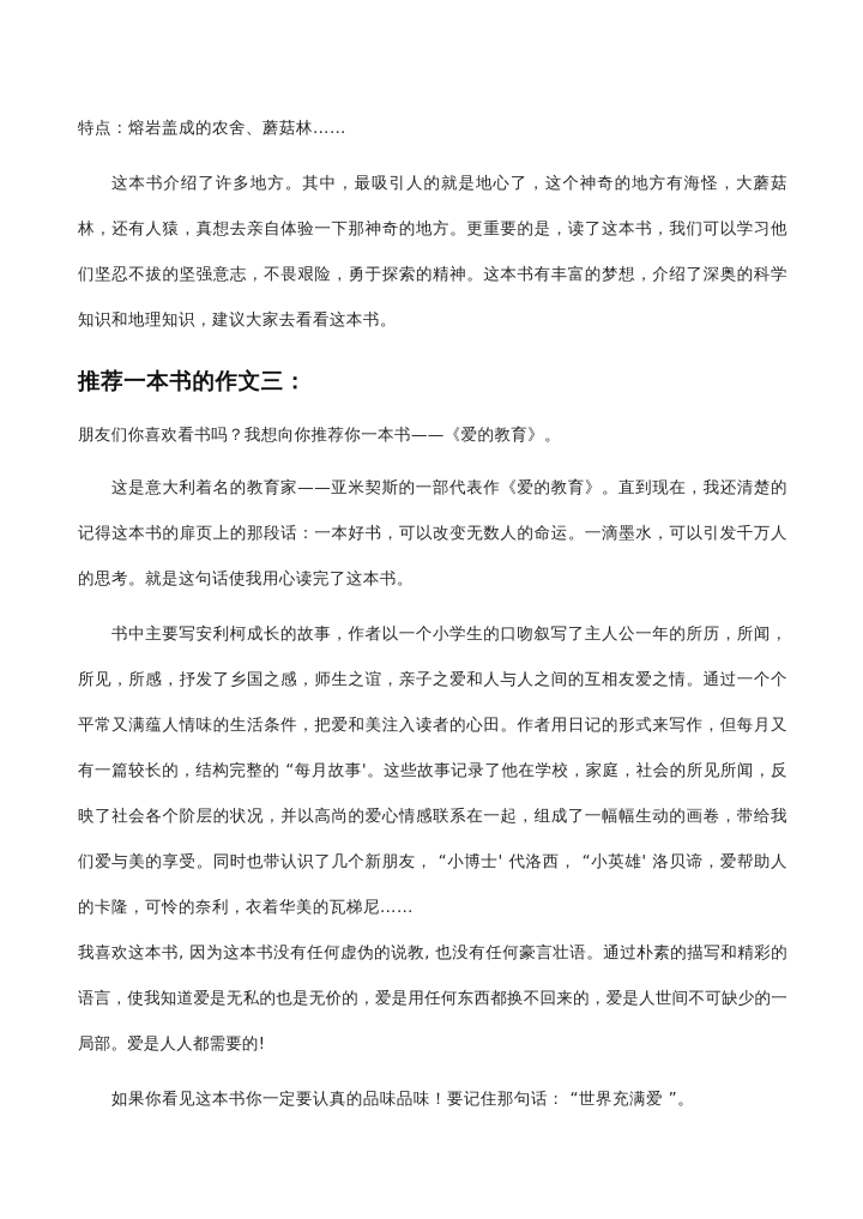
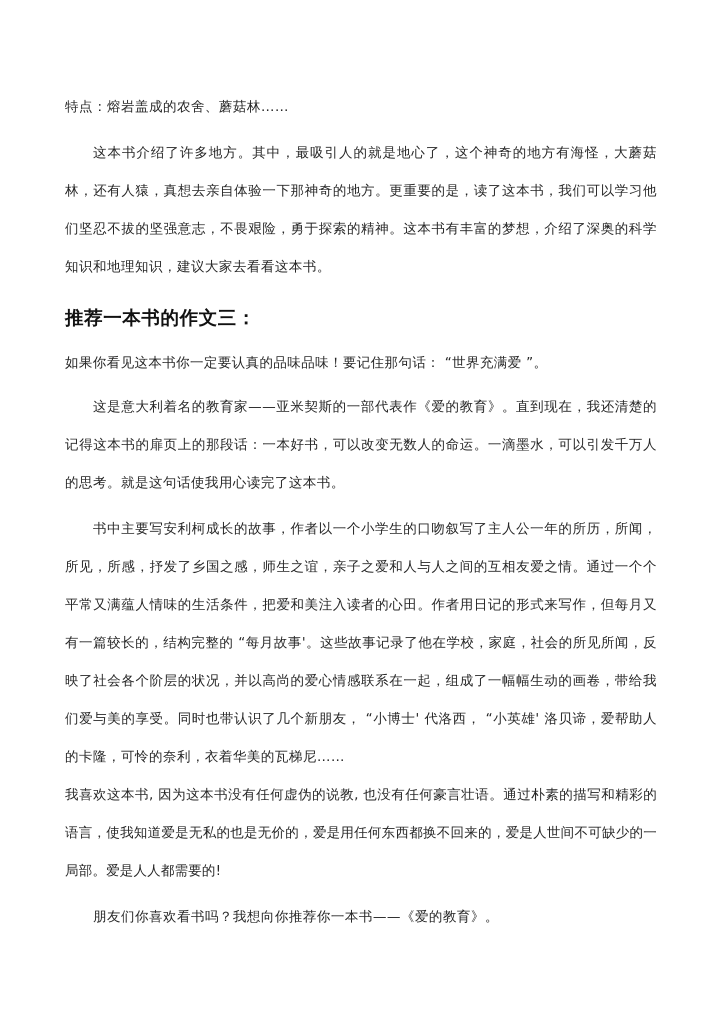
  特点：熔岩盖成的农舍、蘑菇林……
  这本书介绍了许多地方。其中，最吸引人的就是地心了，这个神奇的地方有海怪，大蘑菇林，还有人猿，真想去亲自体验一下那神奇的地方。更重要的是，读了这本书，我们可以学习他们坚忍不拔的坚强意志，不畏艰险，勇于探索的精神。这本书有丰富的梦想，介绍了深奥的科学知识和地理知识，建议大家去看看这本书。
  推荐一本书的作文三：
- 朋友们你喜欢看书吗？我想向你推荐你一本书——《爱的教育》。
+ 如果你看见这本书你一定要认真的品味品味！要记住那句话： “世界充满爱 ”。
  这是意大利着名的教育家——亚米契斯的一部代表作《爱的教育》。直到现在，我还清楚的记得这本书的扉页上的那段话：一本好书，可以改变无数人的命运。一滴墨水，可以引发千万人的思考。就是这句话使我用心读完了这本书。
  书中主要写安利柯成长的故事，作者以一个小学生的口吻叙写了主人公一年的所历，所闻，所见，所感，抒发了乡国之感，师生之谊，亲子之爱和人与人之间的互相友爱之情。通过一个个平常又满蕴人情味的生活条件，把爱和美注入读者的心田。作者用日记的形式来写作，但每月又有一篇较长的，结构完整的 “每月故事'。这些故事记录了他在学校，家庭，社会的所见所闻，反映了社会各个阶层的状况，并以高尚的爱心情感联系在一起，组成了一幅幅生动的画卷，带给我们爱与美的享受。同时也带认识了几个新朋友， “小博士' 代洛西， “小英雄' 洛贝谛，爱帮助人的卡隆，可怜的奈利，衣着华美的瓦梯尼……
  我喜欢这本书, 因为这本书没有任何虚伪的说教, 也没有任何豪言壮语。通过朴素的描写和精彩的语言，使我知道爱是无私的也是无价的，爱是用任何东西都换不回来的，爱是人世间不可缺少的一局部。爱是人人都需要的!
- 如果你看见这本书你一定要认真的品味品味！要记住那句话： “世界充满爱 ”。
+ 朋友们你喜欢看书吗？我想向你推荐你一本书——《爱的教育》。
